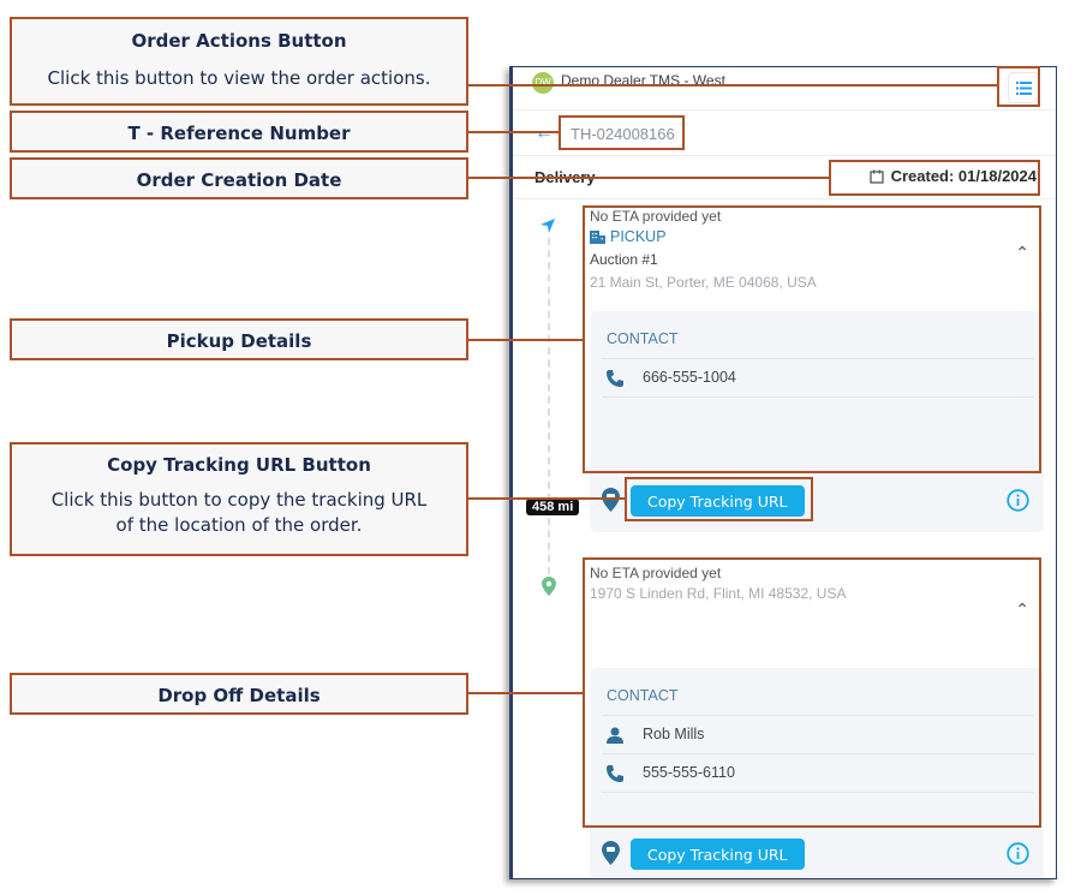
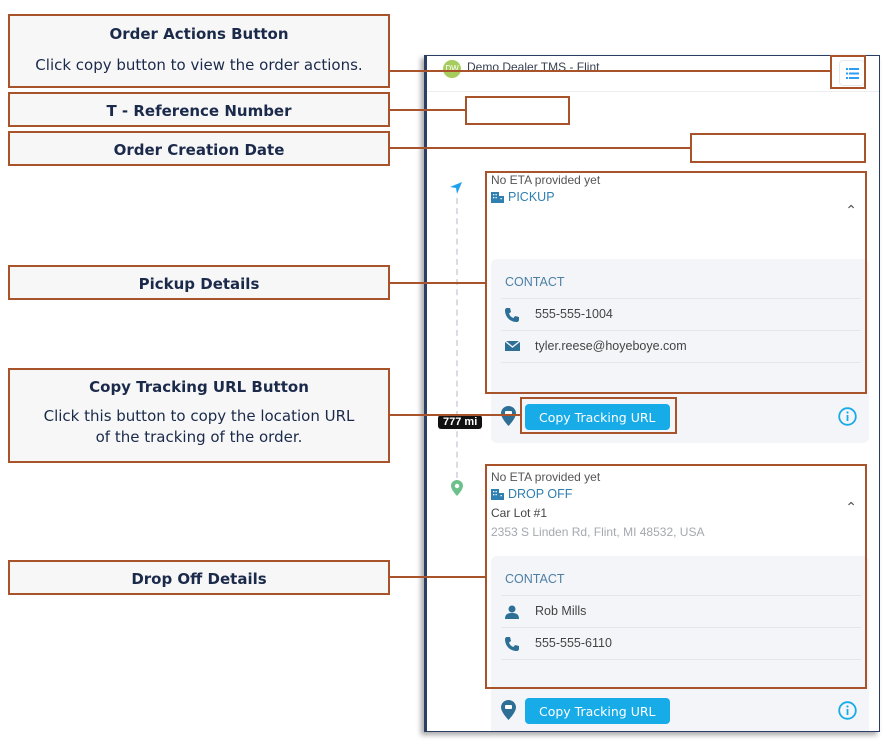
  Order Actions Button
- Click this button to view the order actions.
+ Click copy button to view the order actions.
  T - Reference Number
  Order Creation Date
  Pickup Details
  Copy Tracking URL Button
- Click this button to copy the tracking URL
+ Click this button to copy the location URL
- of the location of the order.
+ of the tracking of the order.
  Drop Off Details
  DW
- Demo Dealer TMS - West
+ Demo Dealer TMS - Flint
- TH-024008166
- Created: 01/18/2024
- 458 mi
+ 777 mi
  No ETA provided yet
  PICKUP
- Auction #1
- 21 Main St, Porter, ME 04068, USA
  ⌃
  CONTACT
- 666-555-1004
+ 555-555-1004
+ tyler.reese@hoyeboye.com
  Copy Tracking URL
  No ETA provided yet
+ DROP OFF
+ Car Lot #1
- 1970 S Linden Rd, Flint, MI 48532, USA
+ 2353 S Linden Rd, Flint, MI 48532, USA
  ⌃
  CONTACT
  Rob Mills
  555-555-6110
  Copy Tracking URL
